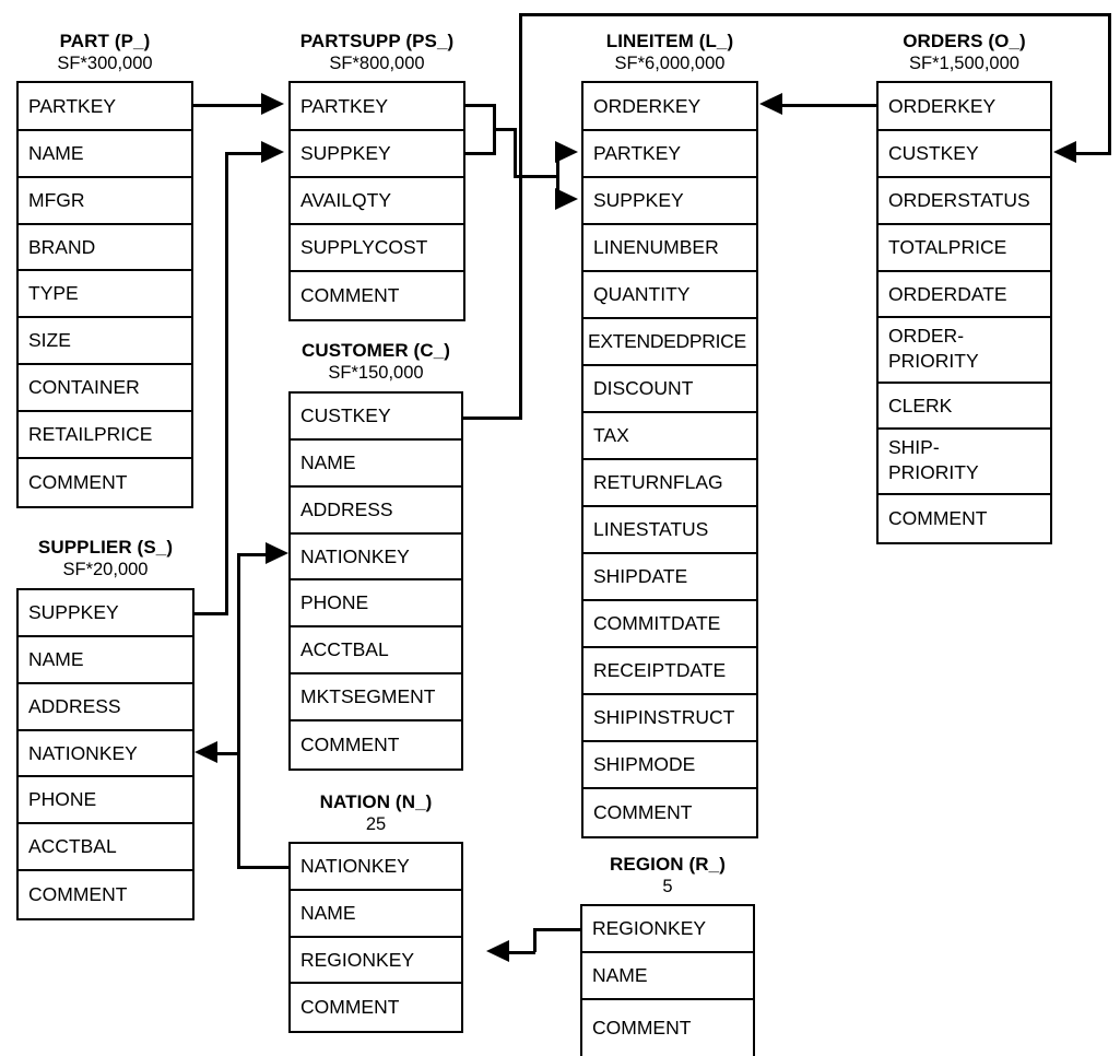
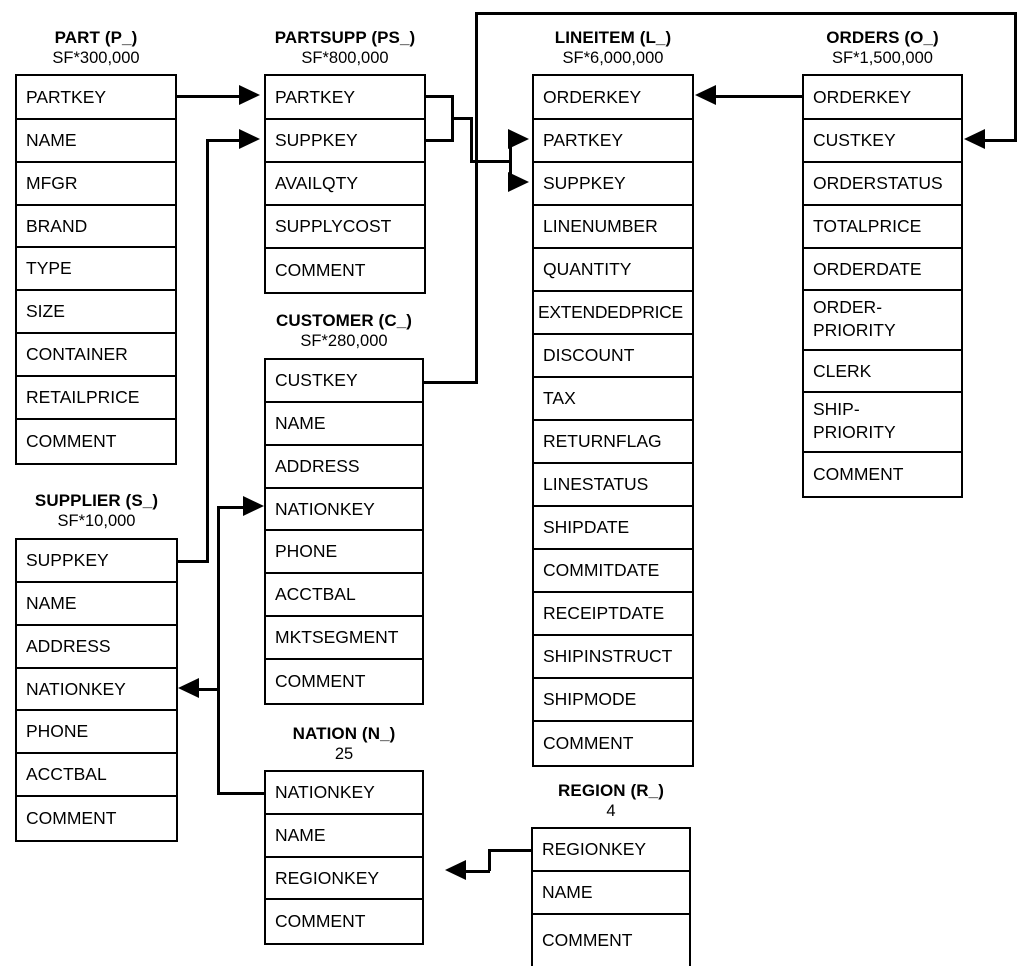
  PART (P_)
  SF*300,000
  PARTKEY
  NAME
  MFGR
  BRAND
  TYPE
  SIZE
  CONTAINER
  RETAILPRICE
  COMMENT
  PARTSUPP (PS_)
  SF*800,000
  PARTKEY
  SUPPKEY
  AVAILQTY
  SUPPLYCOST
  COMMENT
  LINEITEM (L_)
  SF*6,000,000
  ORDERKEY
  PARTKEY
  SUPPKEY
  LINENUMBER
  QUANTITY
  EXTENDEDPRICE
  DISCOUNT
  TAX
  RETURNFLAG
  LINESTATUS
  SHIPDATE
  COMMITDATE
  RECEIPTDATE
  SHIPINSTRUCT
  SHIPMODE
  COMMENT
  ORDERS (O_)
  SF*1,500,000
  ORDERKEY
  CUSTKEY
  ORDERSTATUS
  TOTALPRICE
  ORDERDATE
  ORDER-
  PRIORITY
  CLERK
  SHIP-
  PRIORITY
  COMMENT
  CUSTOMER (C_)
- SF*150,000
+ SF*280,000
  CUSTKEY
  NAME
  ADDRESS
  NATIONKEY
  PHONE
  ACCTBAL
  MKTSEGMENT
  COMMENT
  SUPPLIER (S_)
- SF*20,000
+ SF*10,000
  SUPPKEY
  NAME
  ADDRESS
  NATIONKEY
  PHONE
  ACCTBAL
  COMMENT
  NATION (N_)
  25
  NATIONKEY
  NAME
  REGIONKEY
  COMMENT
  REGION (R_)
- 5
+ 4
  REGIONKEY
  NAME
  COMMENT
